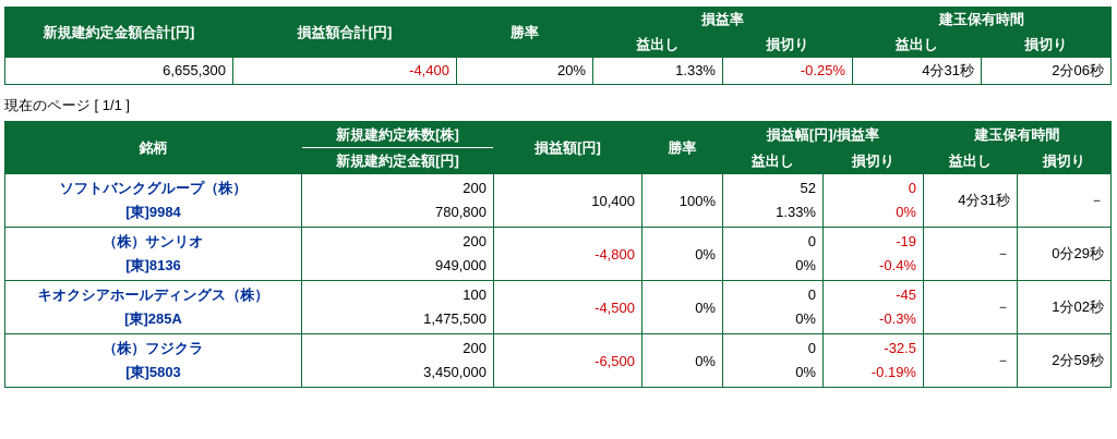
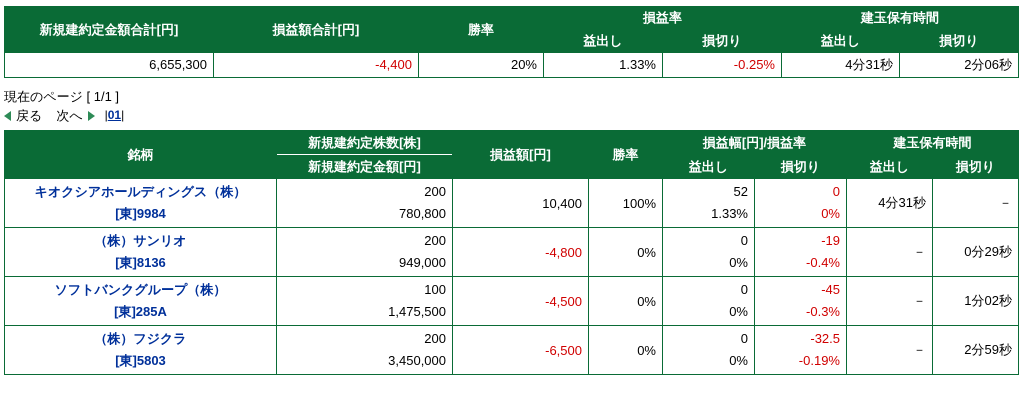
  新規建約定金額合計[円]	損益額合計[円]	勝率	損益率	建玉保有時間
  益出し	損切り	益出し	損切り
  6,655,300	-4,400	20%	1.33%	-0.25%	4分31秒	2分06秒
  現在のページ [ 1/1 ]
+ 戻る
+ 次へ
+ |01|
  銘柄	新規建約定株数[株] 新規建約定金額[円]	損益額[円]	勝率	損益幅[円]/損益率	建玉保有時間
  益出し	損切り	益出し	損切り
- ソフトバンクグループ（株）[東]9984	200780,800	10,400	100%	521.33%	00%	4分31秒	－
+ キオクシアホールディングス（株）[東]9984	200780,800	10,400	100%	521.33%	00%	4分31秒	－
  （株）サンリオ[東]8136	200949,000	-4,800	0%	00%	-19-0.4%	－	0分29秒
- キオクシアホールディングス（株）[東]285A	1001,475,500	-4,500	0%	00%	-45-0.3%	－	1分02秒
+ ソフトバンクグループ（株）[東]285A	1001,475,500	-4,500	0%	00%	-45-0.3%	－	1分02秒
  （株）フジクラ[東]5803	2003,450,000	-6,500	0%	00%	-32.5-0.19%	－	2分59秒
